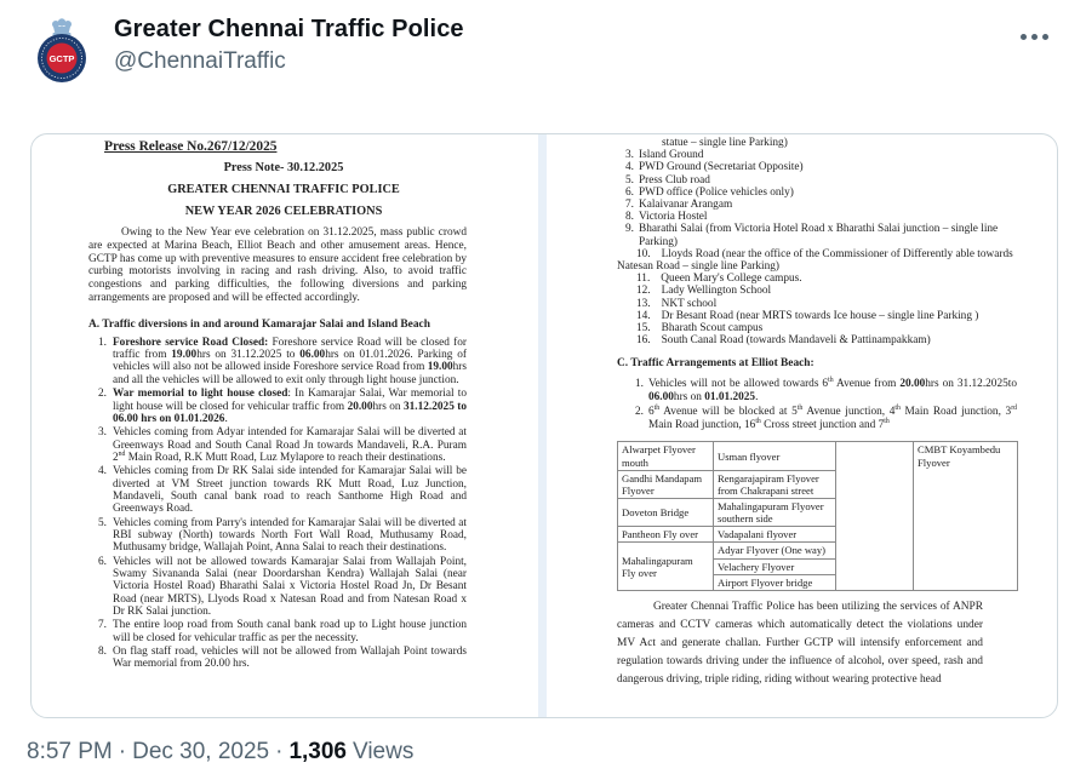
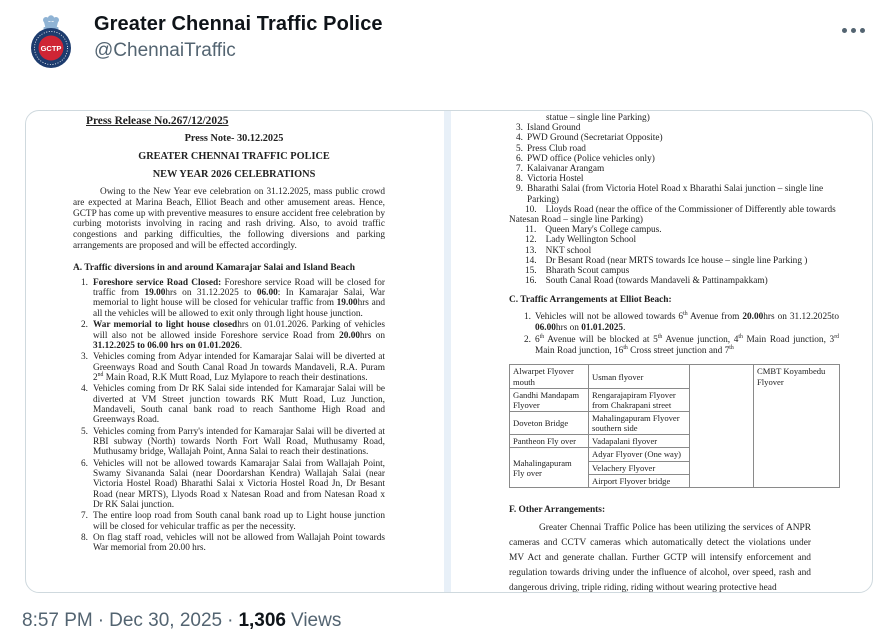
  GCTP
  Greater Chennai Traffic Police
  @ChennaiTraffic
  Press Release No.267/12/2025
  Press Note- 30.12.2025
  GREATER CHENNAI TRAFFIC POLICE
  NEW YEAR 2026 CELEBRATIONS
  Owing to the New Year eve celebration on 31.12.2025, mass public crowd are expected at Marina Beach, Elliot Beach and other amusement areas. Hence, GCTP has come up with preventive measures to ensure accident free celebration by curbing motorists involving in racing and rash driving. Also, to avoid traffic congestions and parking difficulties, the following diversions and parking arrangements are proposed and will be effected accordingly.
  A. Traffic diversions in and around Kamarajar Salai and Island Beach
  1.
- Foreshore service Road Closed: Foreshore service Road will be closed for traffic from 19.00hrs on 31.12.2025 to 06.00hrs on 01.01.2026. Parking of vehicles will also not be allowed inside Foreshore service Road from 19.00hrs and all the vehicles will be allowed to exit only through light house junction.
+ Foreshore service Road Closed: Foreshore service Road will be closed for traffic from 19.00hrs on 31.12.2025 to 06.00: In Kamarajar Salai, War memorial to light house will be closed for vehicular traffic from 19.00hrs and all the vehicles will be allowed to exit only through light house junction.
  2.
- War memorial to light house closed: In Kamarajar Salai, War memorial to light house will be closed for vehicular traffic from 20.00hrs on 31.12.2025 to 06.00 hrs on 01.01.2026.
+ War memorial to light house closedhrs on 01.01.2026. Parking of vehicles will also not be allowed inside Foreshore service Road from 20.00hrs on 31.12.2025 to 06.00 hrs on 01.01.2026.
  3.
  Vehicles coming from Adyar intended for Kamarajar Salai will be diverted at Greenways Road and South Canal Road Jn towards Mandaveli, R.A. Puram 2 Main Road, R.K Mutt Road, Luz Mylapore to reach their destinations.
  4.
  Vehicles coming from Dr RK Salai side intended for Kamarajar Salai will be diverted at VM Street junction towards RK Mutt Road, Luz Junction, Mandaveli, South canal bank road to reach Santhome High Road and Greenways Road.
  5.
  Vehicles coming from Parry's intended for Kamarajar Salai will be diverted at RBI subway (North) towards North Fort Wall Road, Muthusamy Road, Muthusamy bridge, Wallajah Point, Anna Salai to reach their destinations.
  6.
  Vehicles will not be allowed towards Kamarajar Salai from Wallajah Point, Swamy Sivananda Salai (near Doordarshan Kendra) Wallajah Salai (near Victoria Hostel Road) Bharathi Salai x Victoria Hostel Road Jn, Dr Besant Road (near MRTS), Llyods Road x Natesan Road and from Natesan Road x Dr RK Salai junction.
  7.
  The entire loop road from South canal bank road up to Light house junction will be closed for vehicular traffic as per the necessity.
  8.
  On flag staff road, vehicles will not be allowed from Wallajah Point towards War memorial from 20.00 hrs.
  statue – single line Parking)
  3.
  Island Ground
  4.
  PWD Ground (Secretariat Opposite)
  5.
  Press Club road
  6.
  PWD office (Police vehicles only)
  7.
  Kalaivanar Arangam
  8.
  Victoria Hostel
  9.
  Bharathi Salai (from Victoria Hotel Road x Bharathi Salai junction – single line Parking)
  10. Lloyds Road (near the office of the Commissioner of Differently able towards Natesan Road – single line Parking)
  11. Queen Mary's College campus.
  12. Lady Wellington School
  13. NKT school
  14. Dr Besant Road (near MRTS towards Ice house – single line Parking )
  15. Bharath Scout campus
  16. South Canal Road (towards Mandaveli & Pattinampakkam)
  C. Traffic Arrangements at Elliot Beach:
  1.
  Vehicles will not be allowed towards 6 Avenue from 20.00hrs on 31.12.2025to 06.00hrs on 01.01.2025.
  2.
  6 Avenue will be blocked at 5 Avenue junction, 4 Main Road junction, 3 Main Road junction, 16 Cross street junction and 7
  Alwarpet Flyover mouth	Usman flyover		CMBT Koyambedu Flyover
  Gandhi Mandapam Flyover	Rengarajapiram Flyover from Chakrapani street
  Doveton Bridge	Mahalingapuram Flyover southern side
  Pantheon Fly over	Vadapalani flyover
  Mahalingapuram Fly over	Adyar Flyover (One way)
  Velachery Flyover
  Airport Flyover bridge
+ F. Other Arrangements:
  Greater Chennai Traffic Police has been utilizing the services of ANPR cameras and CCTV cameras which automatically detect the violations under MV Act and generate challan. Further GCTP will intensify enforcement and regulation towards driving under the influence of alcohol, over speed, rash and dangerous driving, triple riding, riding without wearing protective head
  8:57 PM · Dec 30, 2025 · 1,306 Views
